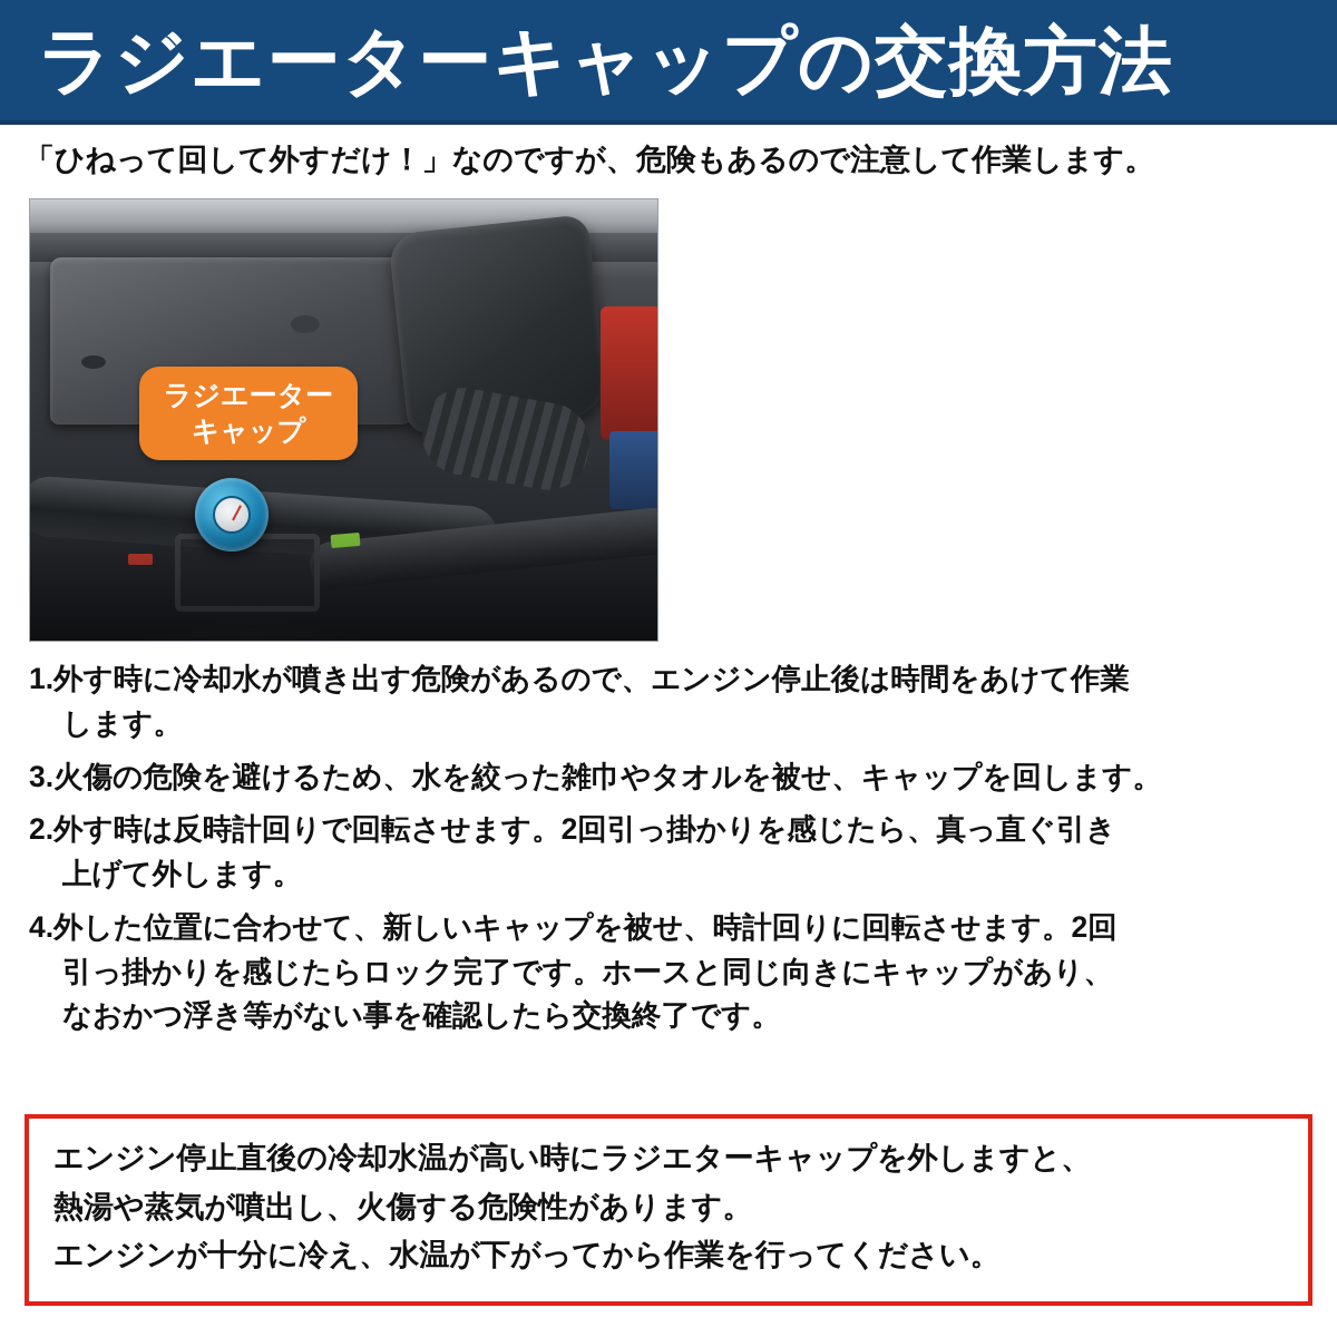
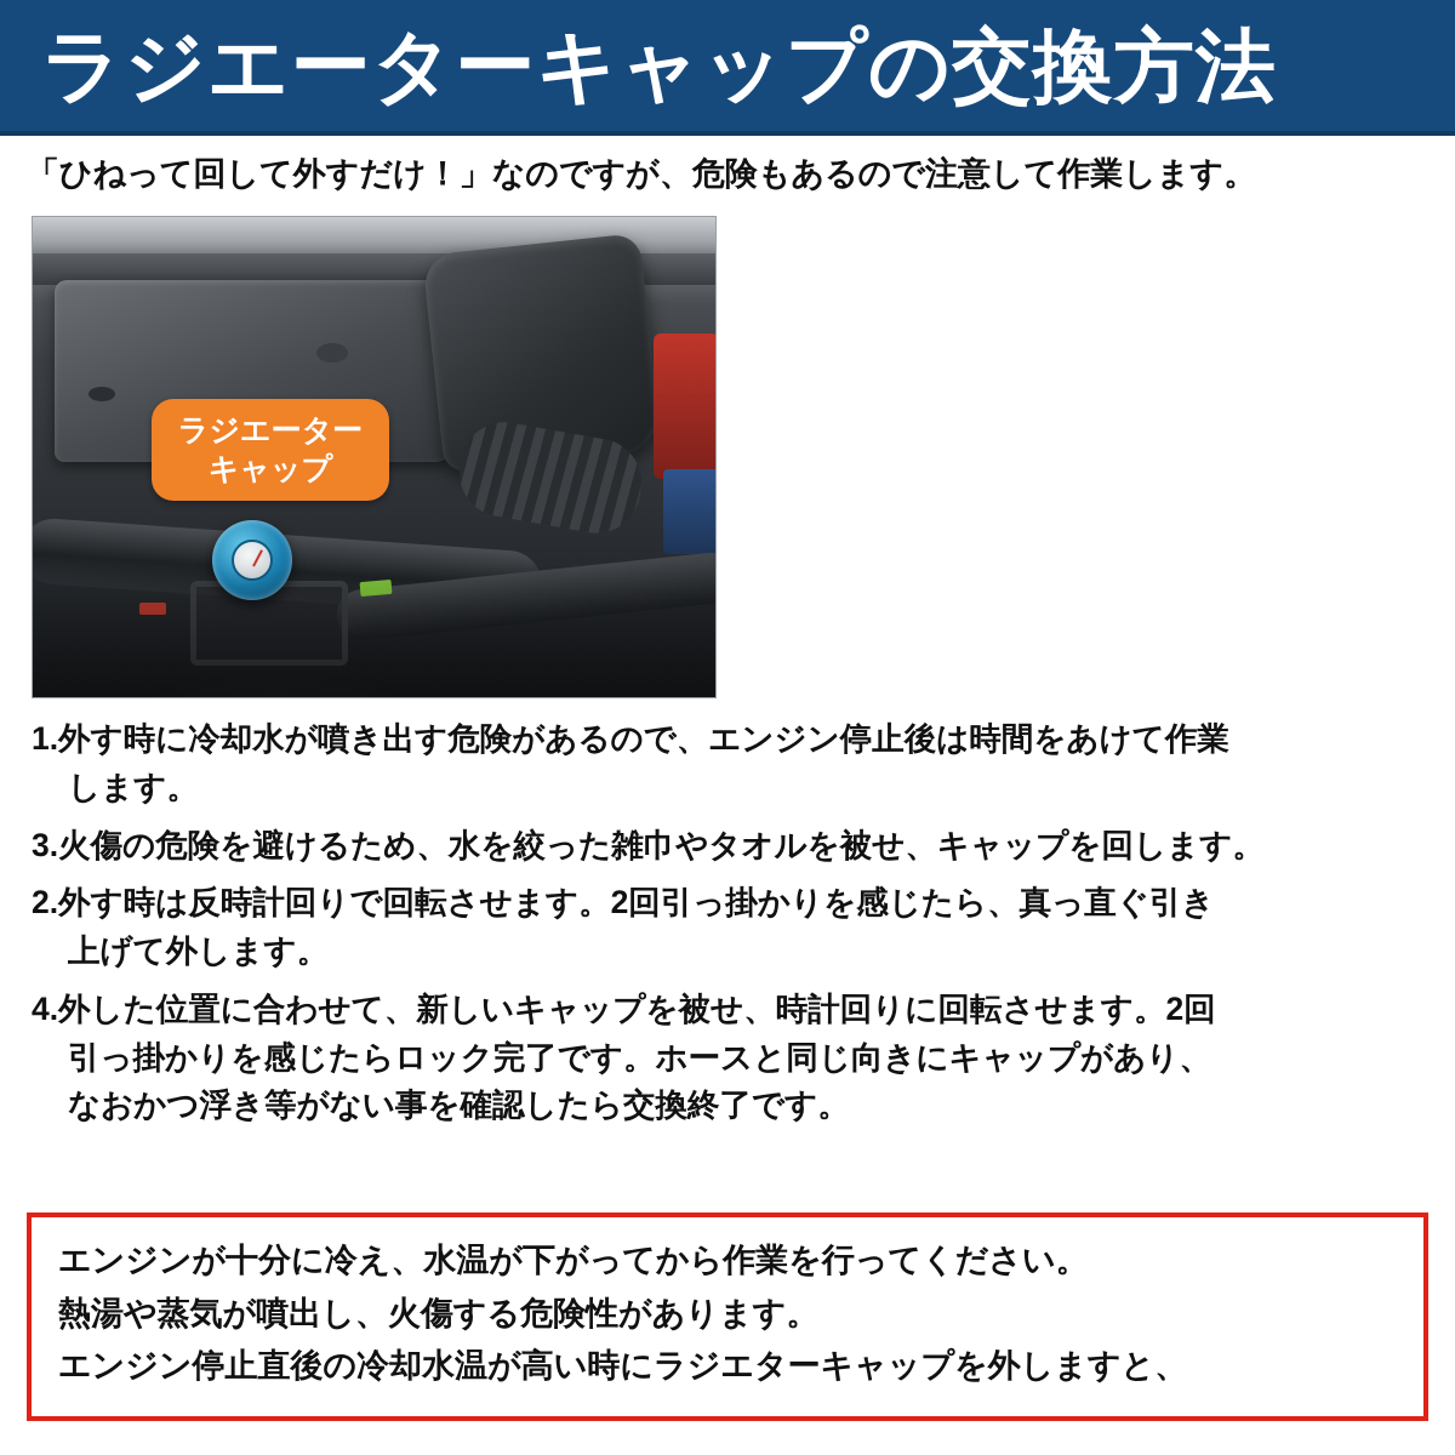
  ラジエーターキャップの交換方法
  「ひねって回して外すだけ！」なのですが、危険もあるので注意して作業します。
  ラジエーター
  キャップ
  1.外す時に冷却水が噴き出す危険があるので、エンジン停止後は時間をあけて作業
  します。
  3.火傷の危険を避けるため、水を絞った雑巾やタオルを被せ、キャップを回します。
  2.外す時は反時計回りで回転させます。2回引っ掛かりを感じたら、真っ直ぐ引き
  上げて外します。
  4.外した位置に合わせて、新しいキャップを被せ、時計回りに回転させます。2回
  引っ掛かりを感じたらロック完了です。ホースと同じ向きにキャップがあり、
  なおかつ浮き等がない事を確認したら交換終了です。
- エンジン停止直後の冷却水温が高い時にラジエターキャップを外しますと、
+ エンジンが十分に冷え、水温が下がってから作業を行ってください。
  熱湯や蒸気が噴出し、火傷する危険性があります。
- エンジンが十分に冷え、水温が下がってから作業を行ってください。
+ エンジン停止直後の冷却水温が高い時にラジエターキャップを外しますと、
